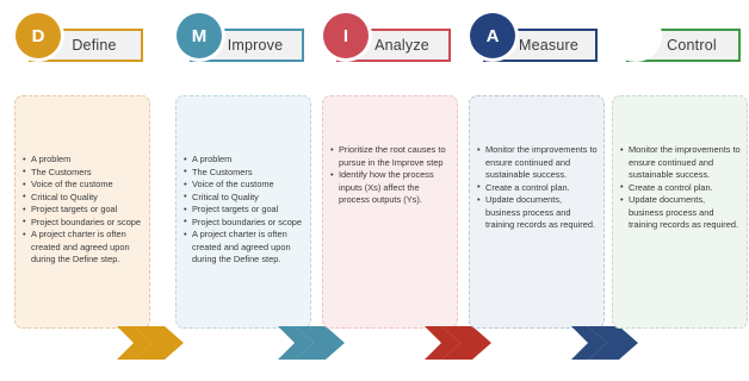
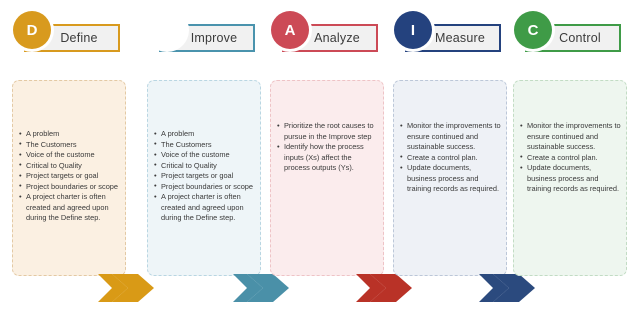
  Define
  D
  A problem
  The Customers
  Voice of the custome
  Critical to Quality
  Project targets or goal
  Project boundaries or scope
  A project charter is often created and agreed upon during the Define step.
  Improve
- M
  A problem
  The Customers
  Voice of the custome
  Critical to Quality
  Project targets or goal
  Project boundaries or scope
  A project charter is often created and agreed upon during the Define step.
  Analyze
- I
+ A
  Prioritize the root causes to pursue in the Improve step
  Identify how the process inputs (Xs) affect the process outputs (Ys).
  Measure
- A
+ I
  Monitor the improvements to ensure continued and sustainable success.
  Create a control plan.
  Update documents, business process and training records as required.
  Control
+ C
  Monitor the improvements to ensure continued and sustainable success.
  Create a control plan.
  Update documents, business process and training records as required.
